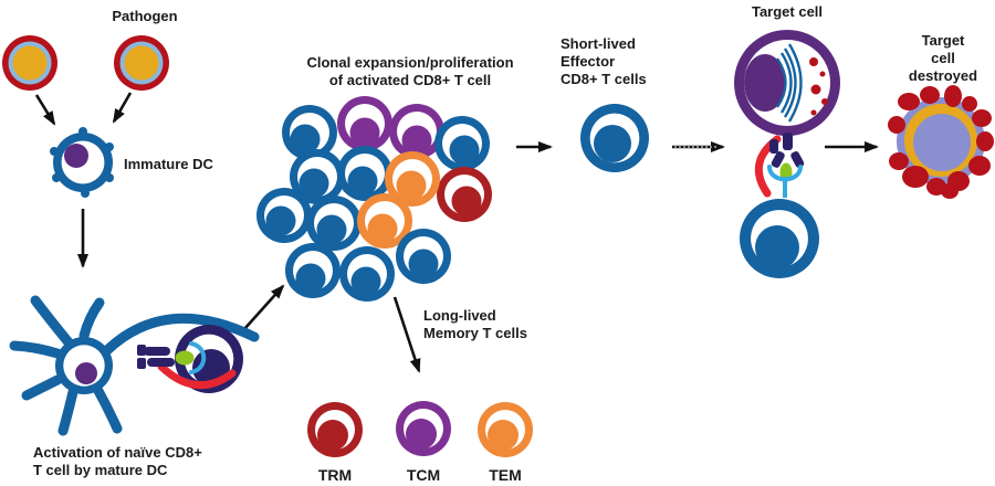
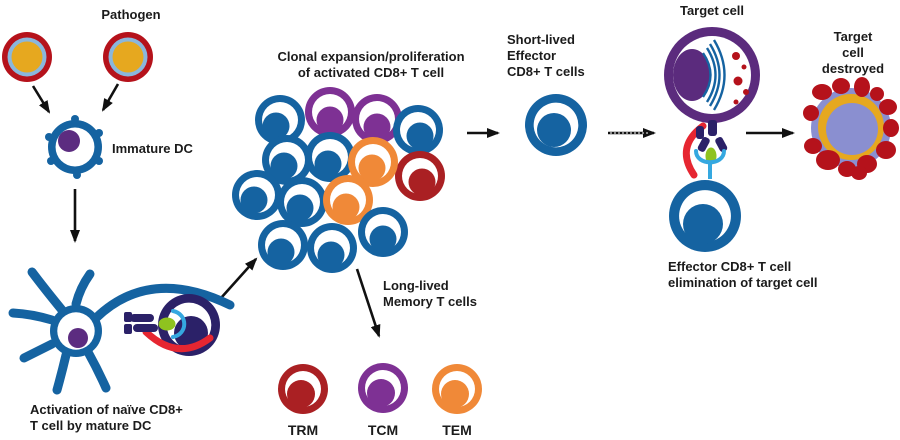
  Pathogen
  Immature DC
  Activation of naïve CD8+
  T cell by mature DC
  Clonal expansion/proliferation
  of activated CD8+ T cell
  Short-lived
  Effector
  CD8+ T cells
  Long-lived
  Memory T cells
  Target cell
  Target cell
  destroyed
+ Effector CD8+ T cell
+ elimination of target cell
  TRM
  TCM
  TEM
